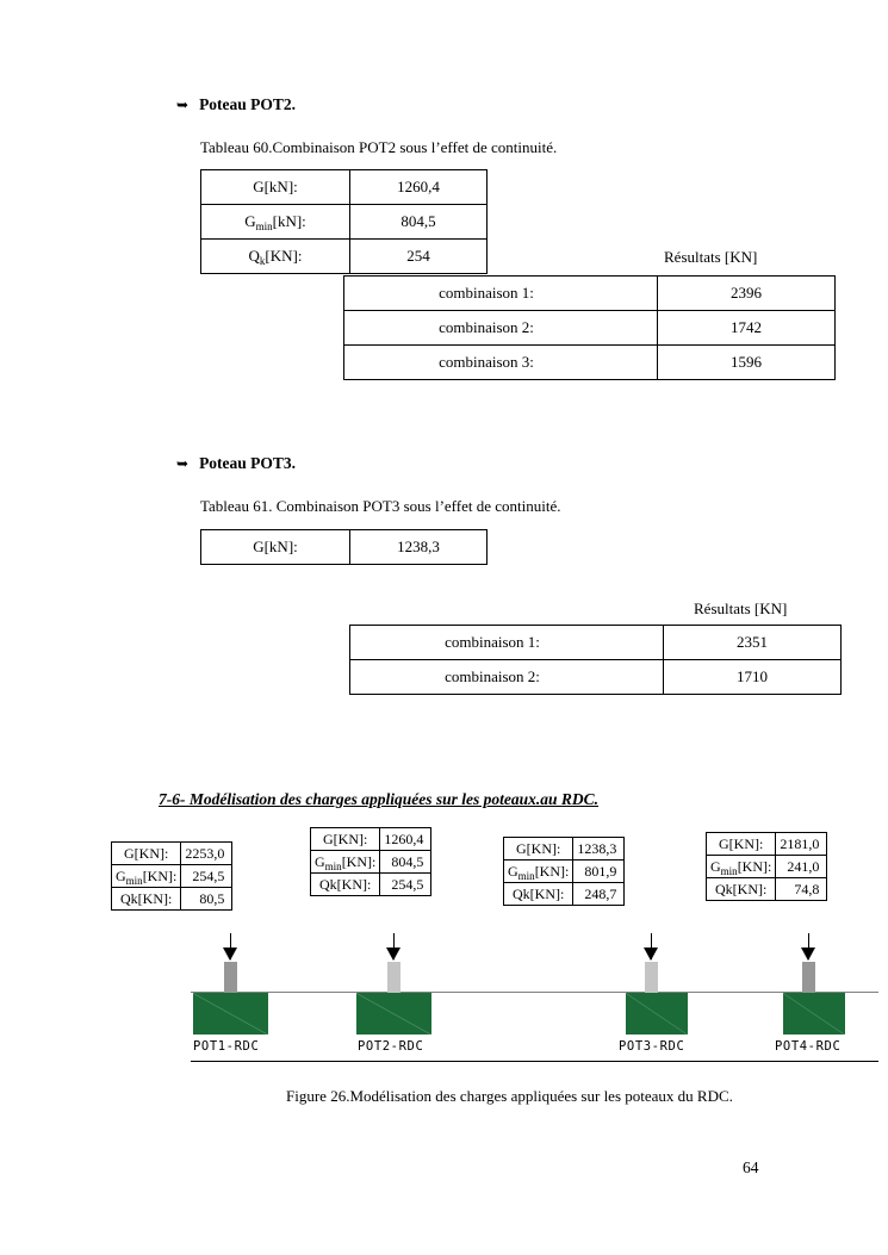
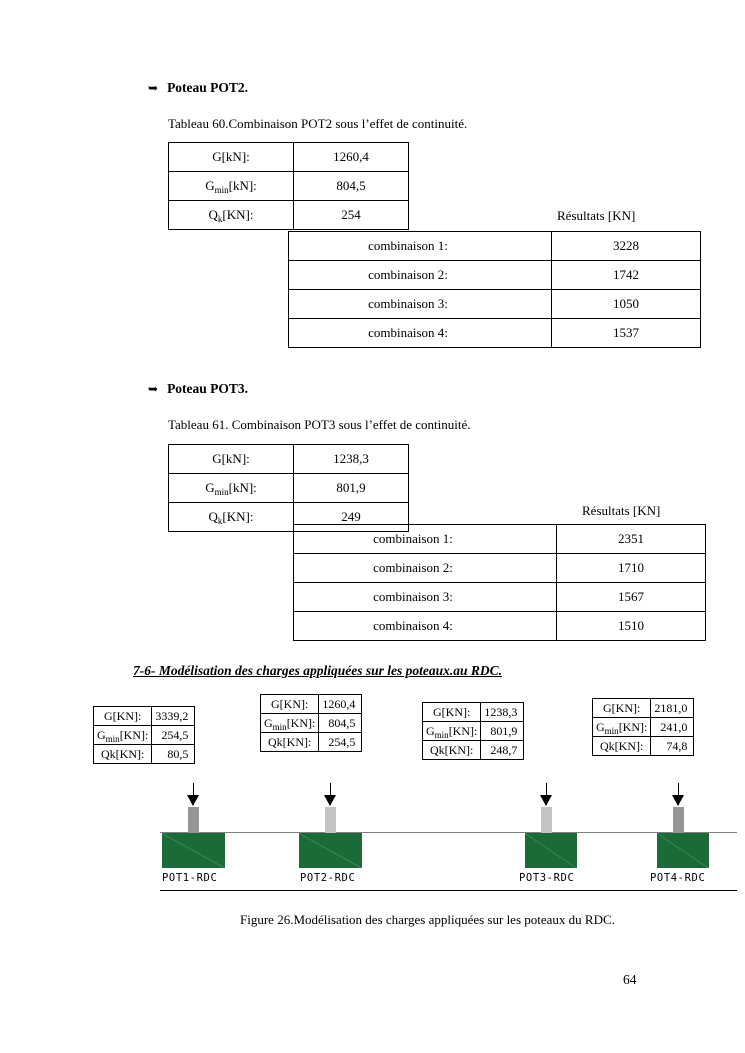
  ➥ Poteau POT2.
  Tableau 60.Combinaison POT2 sous l’effet de continuité.
  G[kN]:	1260,4
  Gmin[kN]:	804,5
  Qk[KN]:	254
  Résultats [KN]
- combinaison 1:	2396
+ combinaison 1:	3228
  combinaison 2:	1742
- combinaison 3:	1596
+ combinaison 3:	1050
+ combinaison 4:	1537
  ➥ Poteau POT3.
  Tableau 61. Combinaison POT3 sous l’effet de continuité.
  G[kN]:	1238,3
+ Gmin[kN]:	801,9
+ Qk[KN]:	249
  Résultats [KN]
  combinaison 1:	2351
  combinaison 2:	1710
+ combinaison 3:	1567
+ combinaison 4:	1510
  7-6- Modélisation des charges appliquées sur les poteaux.au RDC.
- G[KN]:	2253,0
+ G[KN]:	3339,2
  Gmin[KN]:	254,5
  Qk[KN]:	80,5
  G[KN]:	1260,4
  Gmin[KN]:	804,5
  Qk[KN]:	254,5
  G[KN]:	1238,3
  Gmin[KN]:	801,9
  Qk[KN]:	248,7
  G[KN]:	2181,0
  Gmin[KN]:	241,0
  Qk[KN]:	74,8
  POT1-RDC
  POT2-RDC
  POT3-RDC
  POT4-RDC
  Figure 26.Modélisation des charges appliquées sur les poteaux du RDC.
  64
